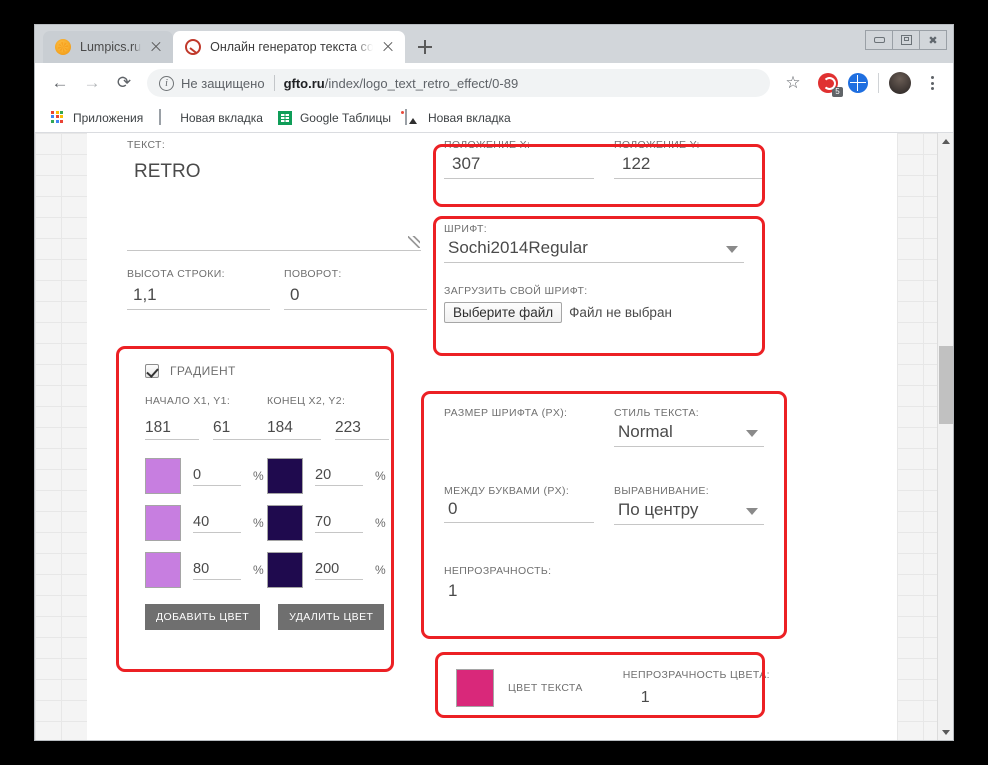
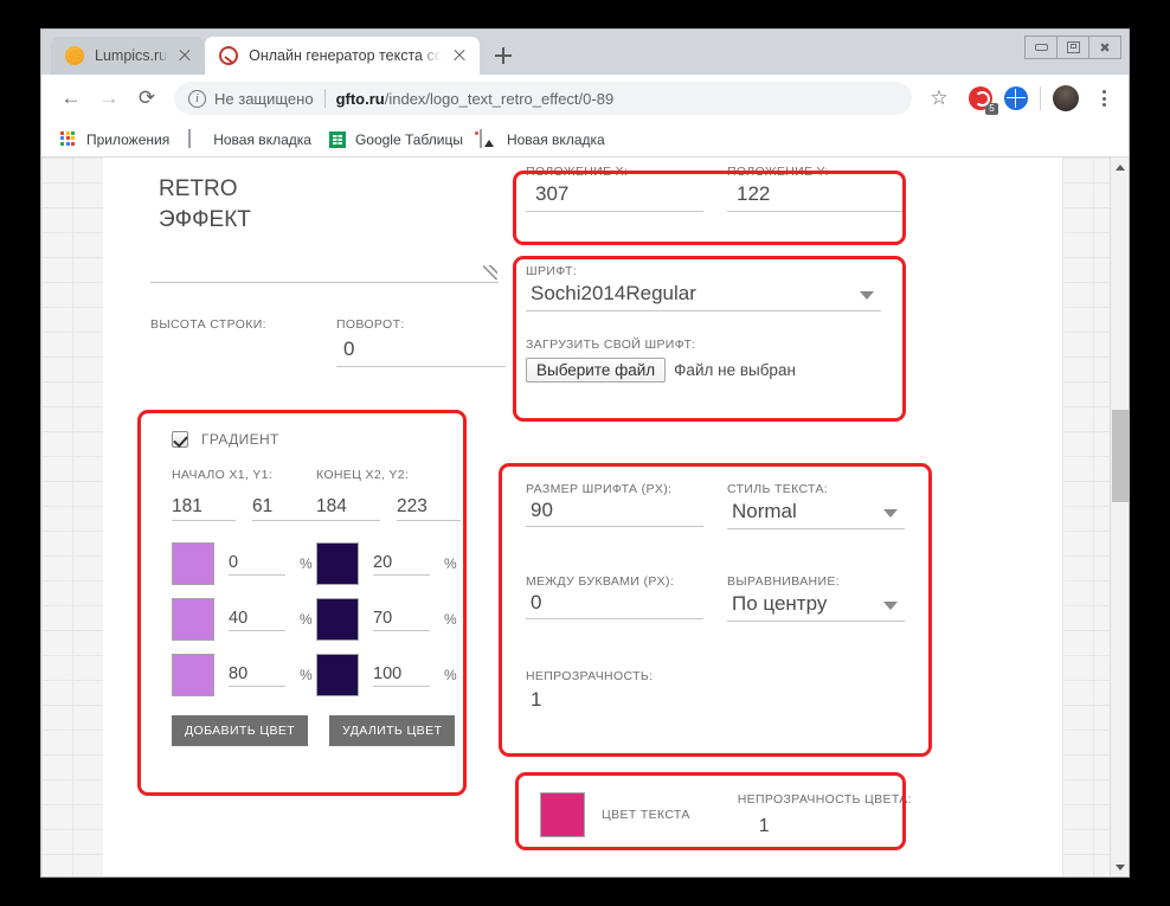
  Lumpics.ru
  Онлайн генератор текста со
  ✖
  ←
  →
  ⟳
  i
  Не защищено
  gfto.ru
  /index/logo_text_retro_effect/0-89
  ☆
  5
  Приложения
  Новая вкладка
  Google Таблицы
  Новая вкладка
- ТЕКСТ:
  RETRO
+ ЭФФЕКТ
  ВЫСОТА СТРОКИ:
- 1,1
  ПОВОРОТ:
  0
  ГРАДИЕНТ
  НАЧАЛО X1, Y1:
  181
  61
  КОНЕЦ X2, Y2:
  184
  223
  0
  %
  20
  %
  40
  %
  70
  %
  80
  %
- 200
+ 100
  %
  ДОБАВИТЬ ЦВЕТ
  УДАЛИТЬ ЦВЕТ
  ПОЛОЖЕНИЕ X:
  307
  ПОЛОЖЕНИЕ Y:
  122
  ШРИФТ:
  Sochi2014Regular
  ЗАГРУЗИТЬ СВОЙ ШРИФТ:
  Выберите файл
  Файл не выбран
  РАЗМЕР ШРИФТА (PX):
+ 90
  СТИЛЬ ТЕКСТА:
  Normal
  МЕЖДУ БУКВАМИ (PX):
  0
  ВЫРАВНИВАНИЕ:
  По центру
  НЕПРОЗРАЧНОСТЬ:
  1
  ЦВЕТ ТЕКСТА
  НЕПРОЗРАЧНОСТЬ ЦВЕТА:
  1
